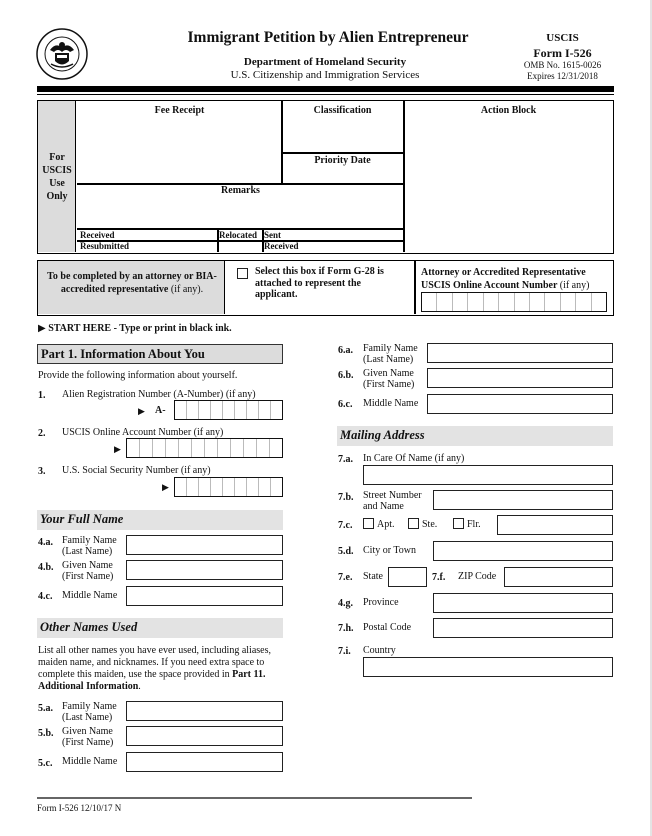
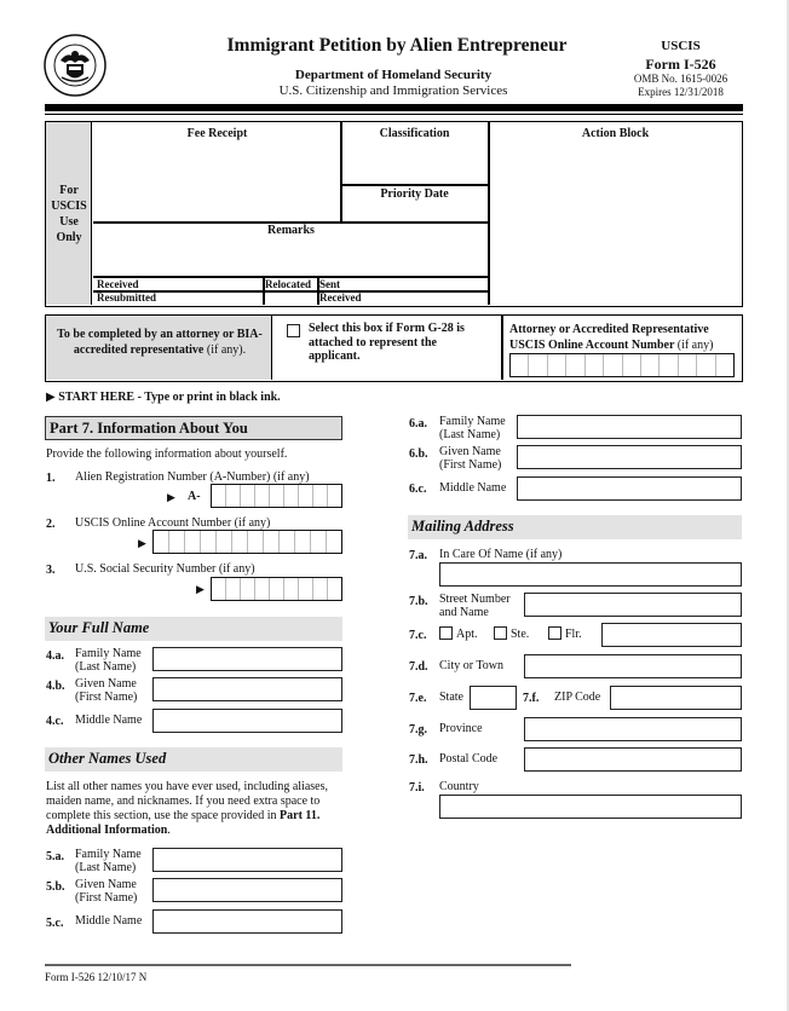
  Immigrant Petition by Alien Entrepreneur
  Department of Homeland Security
  U.S. Citizenship and Immigration Services
  USCIS
  Form I-526
  OMB No. 1615-0026
  Expires 12/31/2018
  For
  USCIS
  Use
  Only
  Fee Receipt
  Classification
  Priority Date
  Action Block
  Remarks
  Received
  Resubmitted
  Relocated
  Sent
  Received
  To be completed by an attorney or BIA-accredited representative (if any).
  Select this box if Form G-28 is attached to represent the applicant.
  Attorney or Accredited Representative USCIS Online Account Number (if any)
  ▶ START HERE - Type or print in black ink.
- Part 1. Information About You
+ Part 7. Information About You
  Provide the following information about yourself.
  1.
  Alien Registration Number (A-Number) (if any)
  ▶
  A-
  2.
  USCIS Online Account Number (if any)
  ▶
  3.
  U.S. Social Security Number (if any)
  ▶
  Your Full Name
  4.a.
  Family Name
  (Last Name)
  4.b.
  Given Name
  (First Name)
  4.c.
  Middle Name
  Other Names Used
  List all other names you have ever used, including aliases,
  maiden name, and nicknames. If you need extra space to
- complete this maiden, use the space provided in Part 11.
+ complete this section, use the space provided in Part 11.
  Additional Information.
  5.a.
  Family Name
  (Last Name)
  5.b.
  Given Name
  (First Name)
  5.c.
  Middle Name
  6.a.
  Family Name
  (Last Name)
  6.b.
  Given Name
  (First Name)
  6.c.
  Middle Name
  Mailing Address
  7.a.
  In Care Of Name (if any)
  7.b.
  Street Number
  and Name
  7.c.
  Apt.
  Ste.
  Flr.
- 5.d.
+ 7.d.
  City or Town
  7.e.
  State
  7.f.
  ZIP Code
- 4.g.
+ 7.g.
  Province
  7.h.
  Postal Code
  7.i.
  Country
  Form I-526 12/10/17 N
